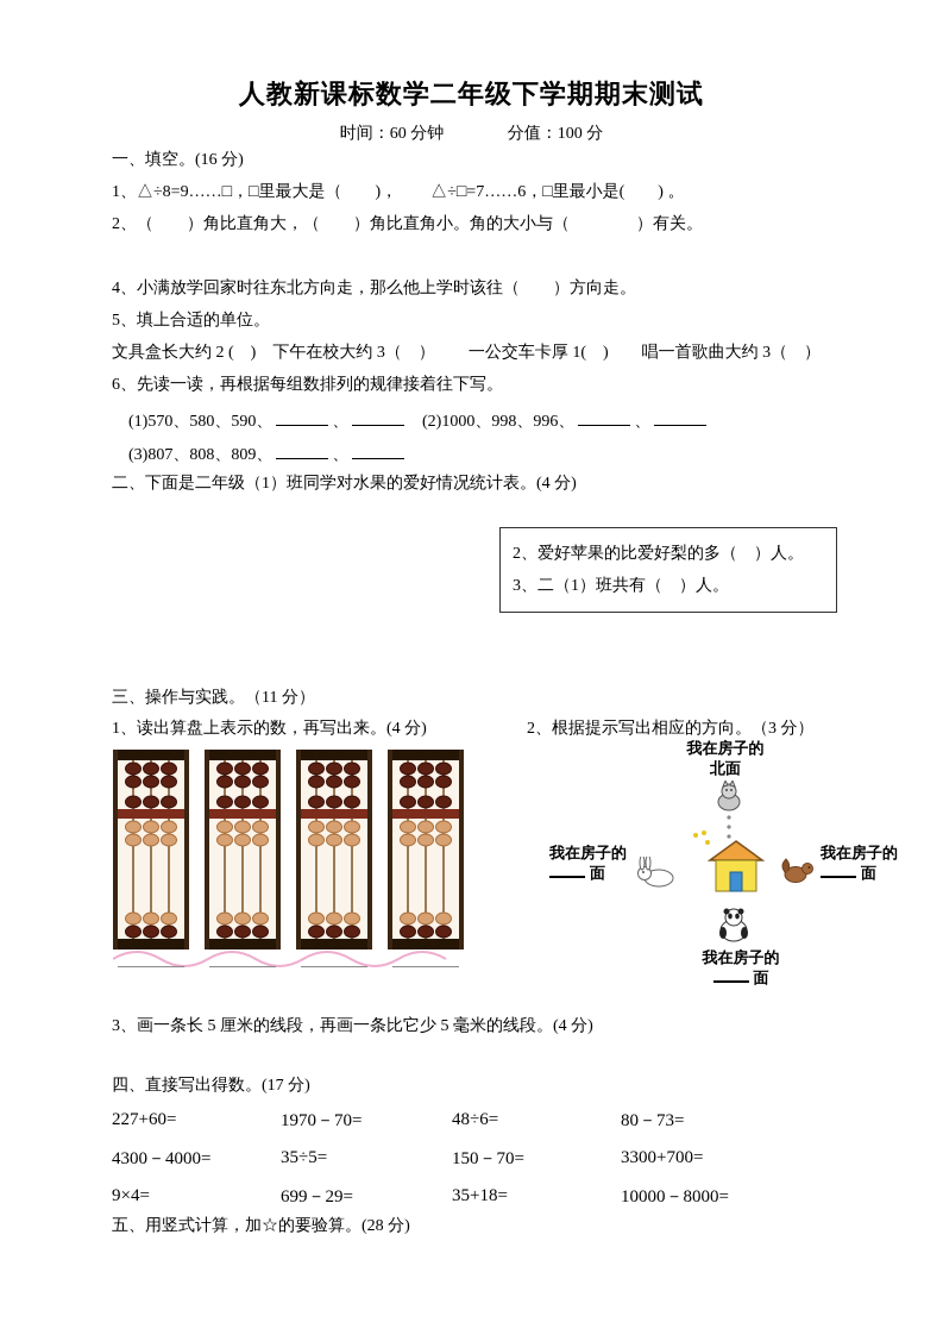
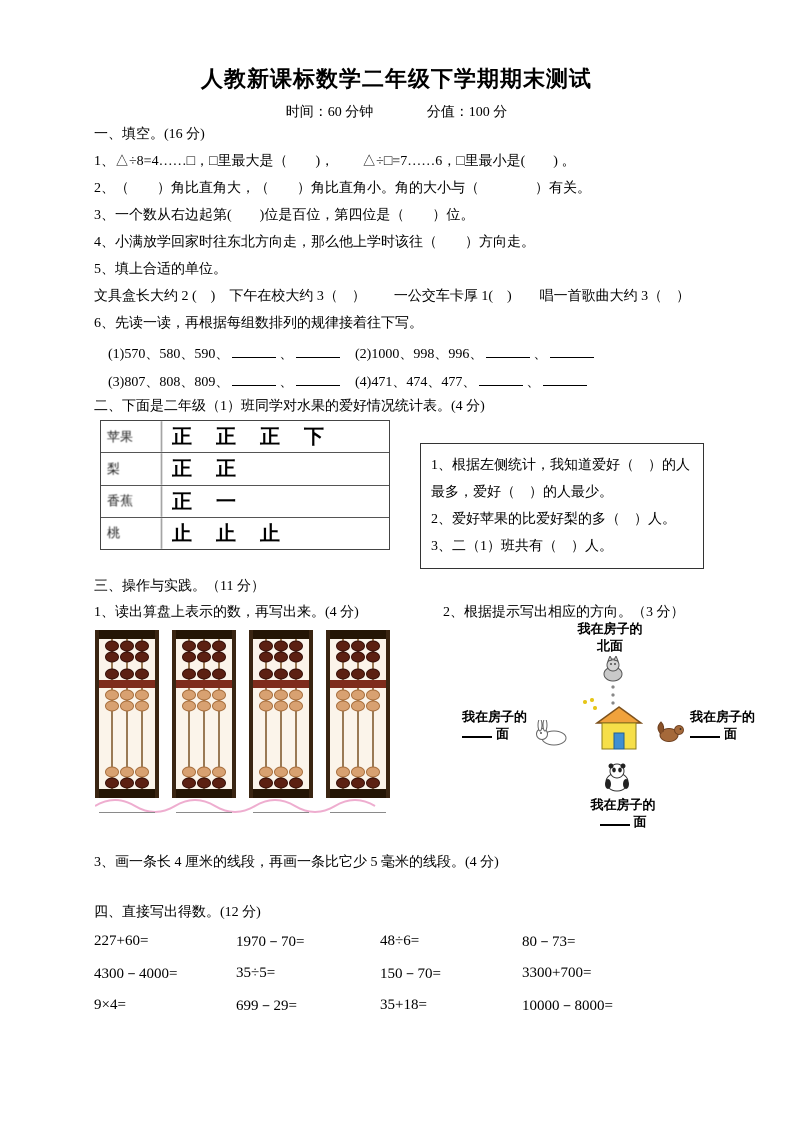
  人教新课标数学二年级下学期期末测试
  时间：60 分钟 分值：100 分
  一、填空。(16 分)
- 1、△÷8=9……□，□里最大是（ )， △÷□=7……6，□里最小是( ) 。
+ 1、△÷8=4……□，□里最大是（ )， △÷□=7……6，□里最小是( ) 。
  2、（ ）角比直角大，（ ）角比直角小。角的大小与（ ）有关。
+ 3、一个数从右边起第( )位是百位，第四位是（ ）位。
  4、小满放学回家时往东北方向走，那么他上学时该往（ ）方向走。
  5、填上合适的单位。
  文具盒长大约 2 ( ) 下午在校大约 3（ ） 一公交车卡厚 1( ) 唱一首歌曲大约 3（ ）
  6、先读一读，再根据每组数排列的规律接着往下写。
  (1)570、580、590、 、
  (2)1000、998、996、 、
  (3)807、808、809、 、
+ (4)471、474、477、 、
  二、下面是二年级（1）班同学对水果的爱好情况统计表。(4 分)
+ 苹果
+ 正 正 正 下
+ 梨
+ 正 正
+ 香蕉
+ 正 一
+ 桃
+ 止 止 止
+ 1、根据左侧统计，我知道爱好（ ）的人最多，爱好（ ）的人最少。
  2、爱好苹果的比爱好梨的多（ ）人。
  3、二（1）班共有（ ）人。
  三、操作与实践。（11 分）
  1、读出算盘上表示的数，再写出来。(4 分)
  2、根据提示写出相应的方向。（3 分）
  我在房子的
  北面
  我在房子的
  面
  我在房子的
  面
  我在房子的
  面
- 3、画一条长 5 厘米的线段，再画一条比它少 5 毫米的线段。(4 分)
+ 3、画一条长 4 厘米的线段，再画一条比它少 5 毫米的线段。(4 分)
- 四、直接写出得数。(17 分)
+ 四、直接写出得数。(12 分)
  227+60=
  1970－70=
  48÷6=
  80－73=
  4300－4000=
  35÷5=
  150－70=
  3300+700=
  9×4=
  699－29=
  35+18=
  10000－8000=
- 五、用竖式计算，加☆的要验算。(28 分)
